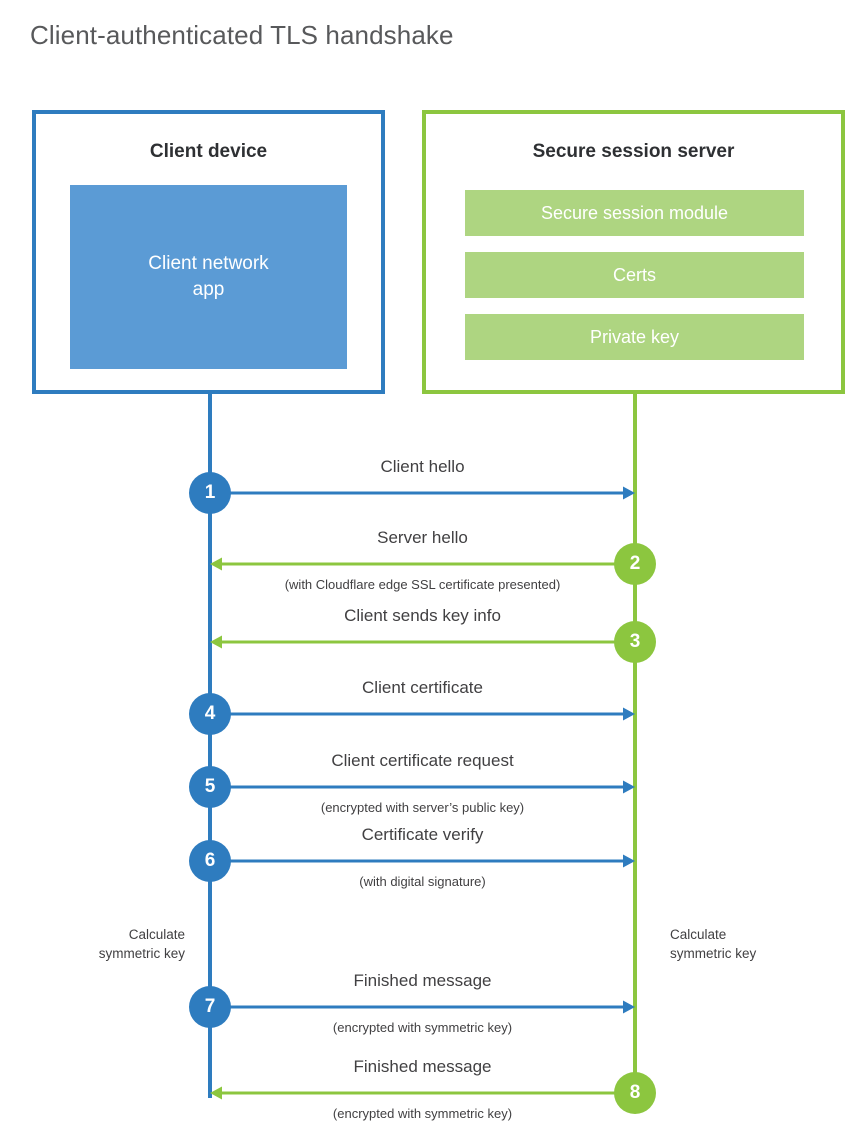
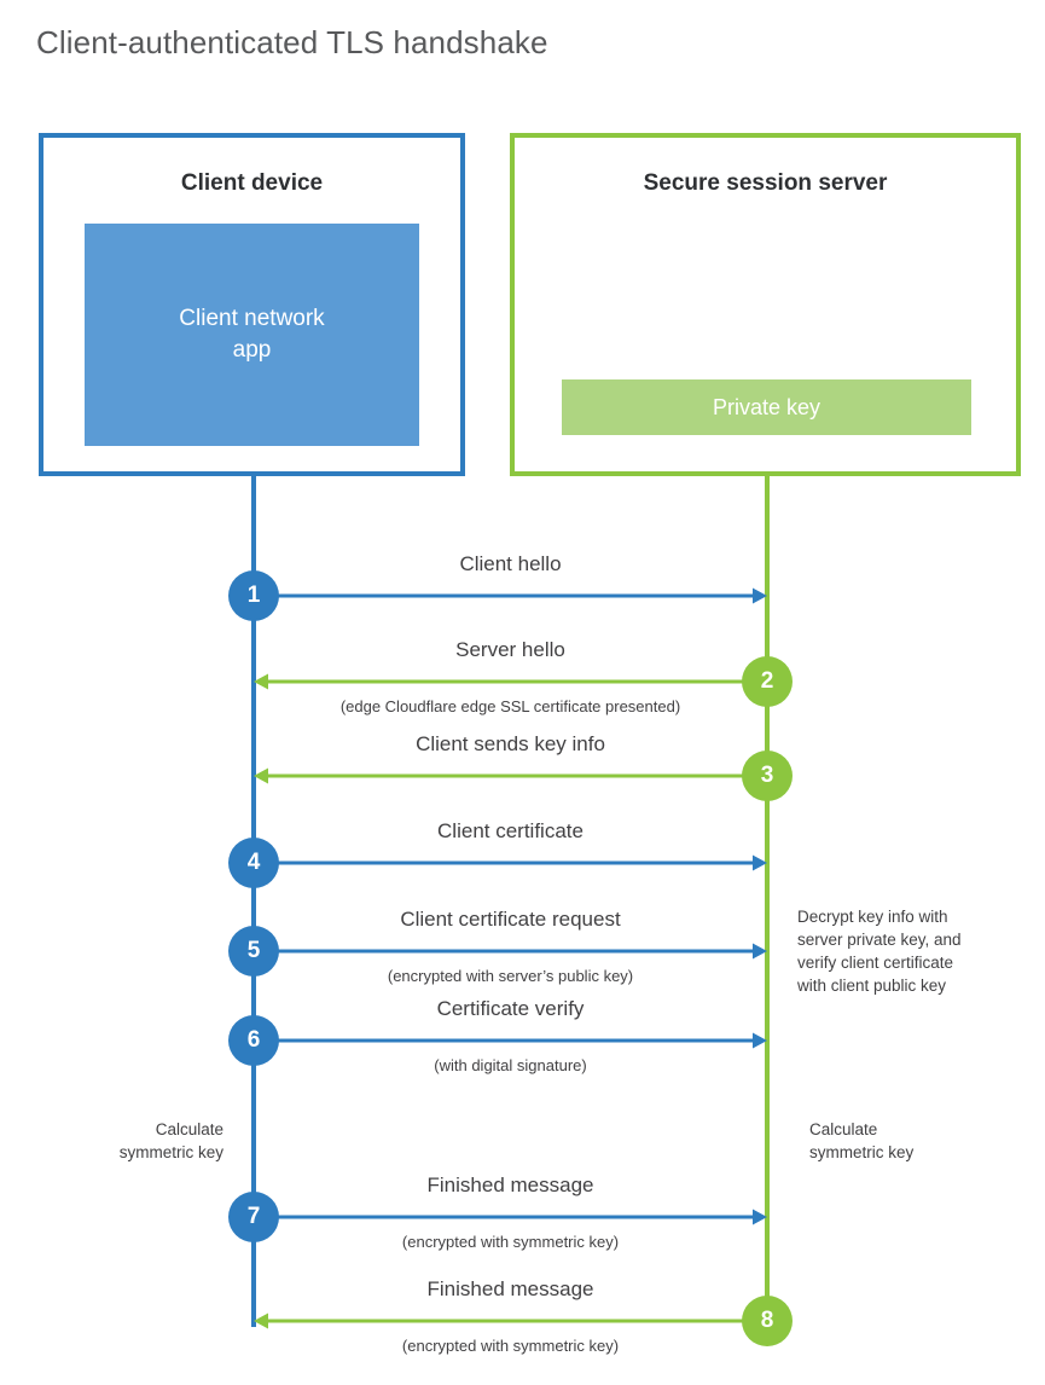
  Client-authenticated TLS handshake
  Client device
  Client network
  app
  Secure session server
- Secure session module
- Certs
  Private key
  1
  Client hello
  2
  Server hello
- (with Cloudflare edge SSL certificate presented)
+ (edge Cloudflare edge SSL certificate presented)
  3
  Client sends key info
  4
  Client certificate
  5
  Client certificate request
  (encrypted with server’s public key)
  6
  Certificate verify
  (with digital signature)
  7
  Finished message
  (encrypted with symmetric key)
  8
  Finished message
  (encrypted with symmetric key)
+ Decrypt key info with
+ server private key, and
+ verify client certificate
+ with client public key
  Calculate
  symmetric key
  Calculate
  symmetric key
